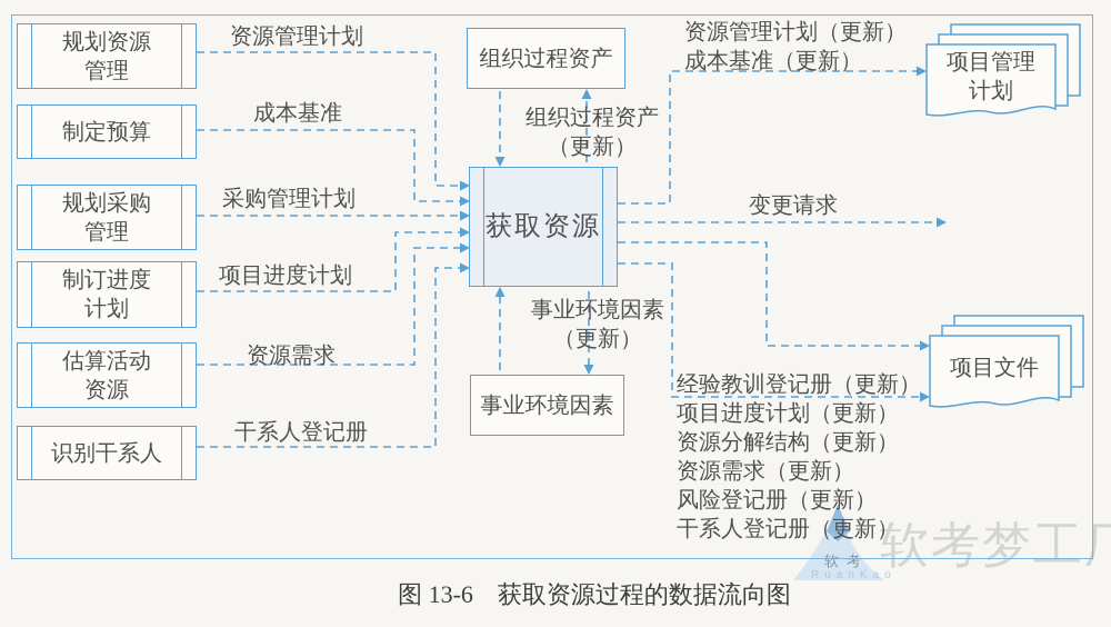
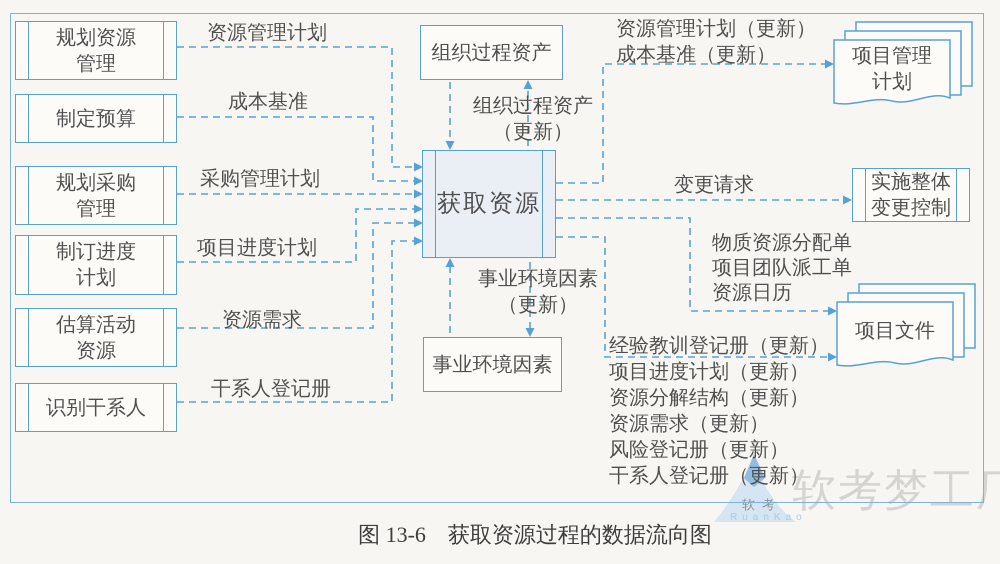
  软考梦工厂
  软考
  RuanKao
  规划资源
  管理
  制定预算
  规划采购
  管理
  制订进度
  计划
  估算活动
  资源
  识别干系人
  资源管理计划
  成本基准
  采购管理计划
  项目进度计划
  资源需求
  干系人登记册
  组织过程资产
  组织过程资产
  （更新）
  获取资源
  事业环境因素
  （更新）
  事业环境因素
  资源管理计划（更新）
  成本基准（更新）
  项目管理
  计划
  变更请求
+ 实施整体
+ 变更控制
+ 物质资源分配单
+ 项目团队派工单
+ 资源日历
  项目文件
  经验教训登记册（更新）
  项目进度计划（更新）
  资源分解结构（更新）
  资源需求（更新）
  风险登记册（更新）
  干系人登记册（更新）
  图 13-6 获取资源过程的数据流向图
